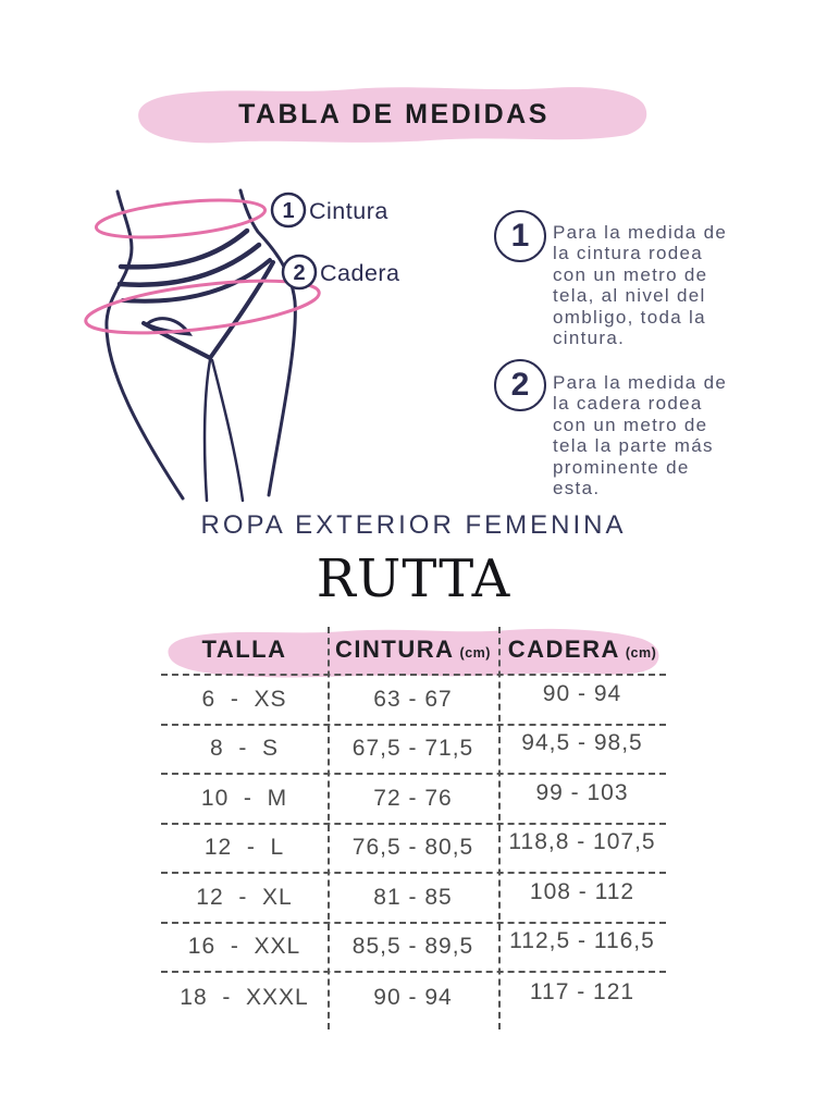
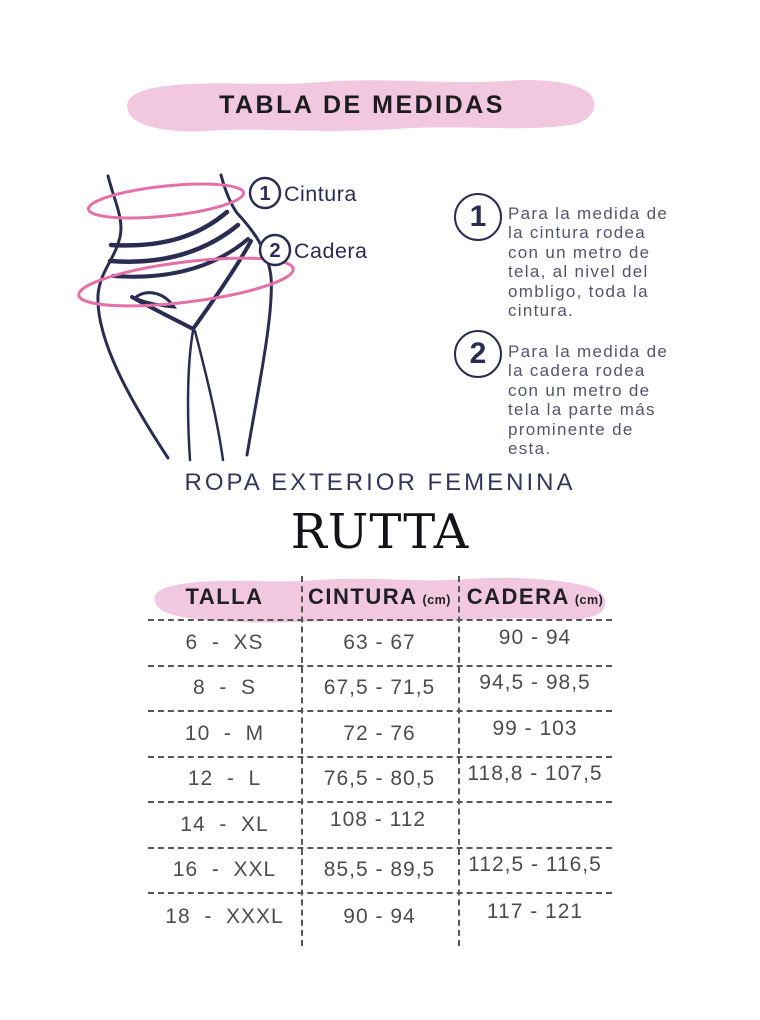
  TABLA DE MEDIDAS
  1
  Cintura
  2
  Cadera
  1
  Para la medida de
  la cintura rodea
  con un metro de
  tela, al nivel del
  ombligo, toda la
  cintura.
  2
  Para la medida de
  la cadera rodea
  con un metro de
  tela la parte más
  prominente de
  esta.
  ROPA EXTERIOR FEMENINA
  RUTTA
  TALLA
  CINTURA (cm)
  CADERA (cm)
  6 - XS
  63 - 67
  90 - 94
  8 - S
  67,5 - 71,5
  94,5 - 98,5
  10 - M
  72 - 76
  99 - 103
  12 - L
  76,5 - 80,5
  118,8 - 107,5
- 12 - XL
+ 14 - XL
- 81 - 85
  108 - 112
  16 - XXL
  85,5 - 89,5
  112,5 - 116,5
  18 - XXXL
  90 - 94
  117 - 121
